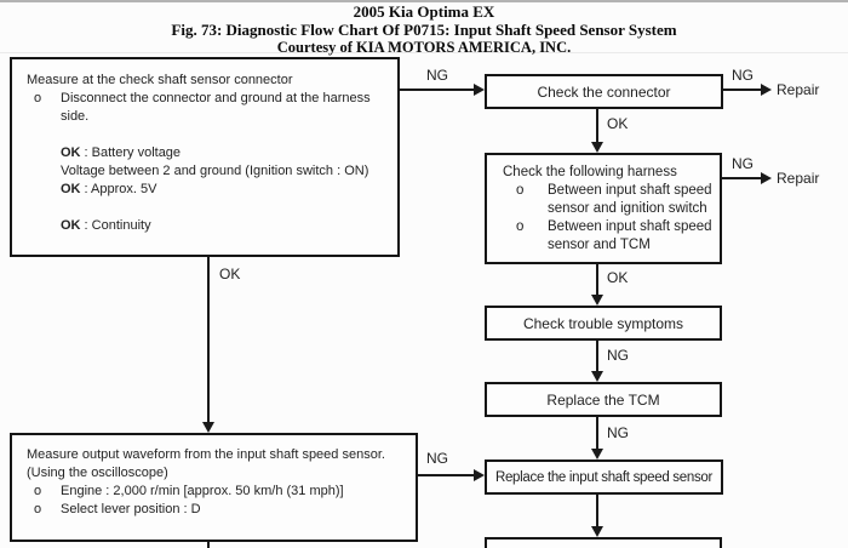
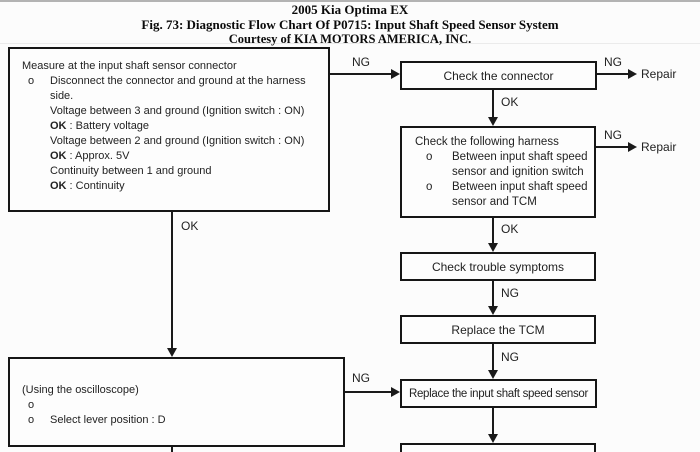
  2005 Kia Optima EX
  Fig. 73: Diagnostic Flow Chart Of P0715: Input Shaft Speed Sensor System
  Courtesy of KIA MOTORS AMERICA, INC.
- Measure at the check shaft sensor connector
+ Measure at the input shaft sensor connector
  o
  Disconnect the connector and ground at the harness
  side.
+ Voltage between 3 and ground (Ignition switch : ON)
  OK : Battery voltage
  Voltage between 2 and ground (Ignition switch : ON)
  OK : Approx. 5V
+ Continuity between 1 and ground
  OK : Continuity
  Check the connector
  Check the following harness
  o
  Between input shaft speed
  sensor and ignition switch
  o
  Between input shaft speed
  sensor and TCM
  Check trouble symptoms
  Replace the TCM
  Replace the input shaft speed sensor
- Measure output waveform from the input shaft speed sensor.
  (Using the oscilloscope)
  o
- Engine : 2,000 r/min [approx. 50 km/h (31 mph)]
  o
  Select lever position : D
  NG
  NG
  Repair
  OK
  NG
  Repair
  OK
  NG
  NG
  OK
  NG
